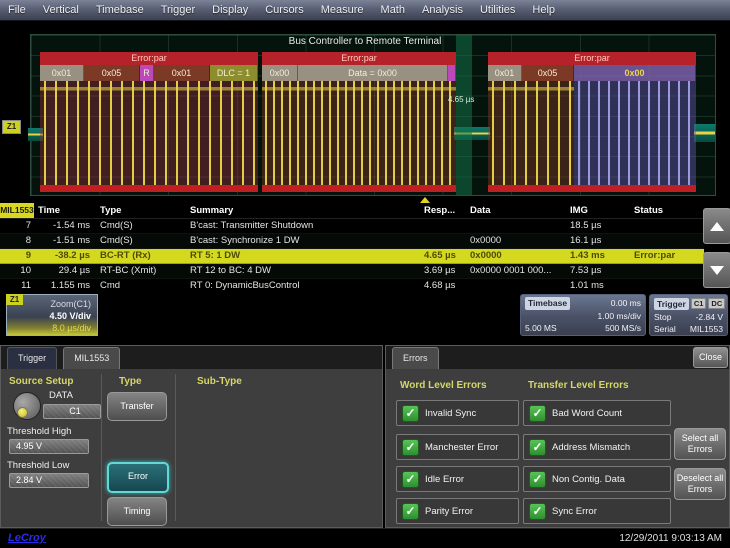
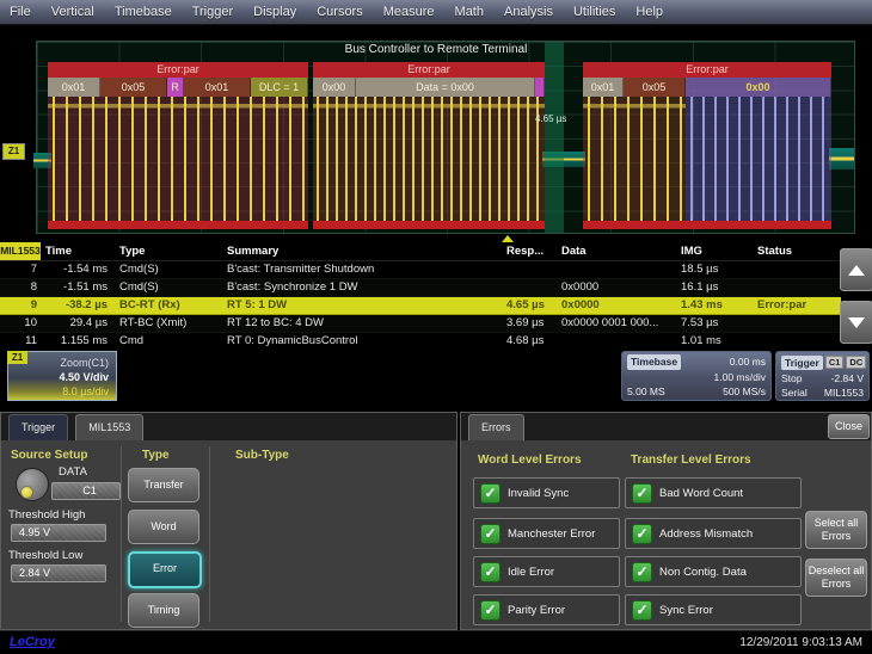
  File
  Vertical
  Timebase
  Trigger
  Display
  Cursors
  Measure
  Math
  Analysis
  Utilities
  Help
  Bus Controller to Remote Terminal
  Z1
  Error:par
  0x01
  0x05
  R
  0x01
  DLC = 1
  Error:par
  0x00
  Data = 0x00
  4.65 µs
  Error:par
  0x01
  0x05
  0x00
  MIL1553
  Time
  Type
  Summary
  Resp...
  Data
  IMG
  Status
  7
  -1.54 ms
  Cmd(S)
  B'cast: Transmitter Shutdown
  18.5 µs
  8
  -1.51 ms
  Cmd(S)
  B'cast: Synchronize 1 DW
  0x0000
  16.1 µs
  9
  -38.2 µs
  BC-RT (Rx)
  RT 5: 1 DW
  4.65 µs
  0x0000
  1.43 ms
  Error:par
  10
  29.4 µs
  RT-BC (Xmit)
  RT 12 to BC: 4 DW
  3.69 µs
  0x0000 0001 000...
  7.53 µs
  11
  1.155 ms
  Cmd
  RT 0: DynamicBusControl
  4.68 µs
  1.01 ms
  Z1
  Zoom(C1)
  4.50 V/div
  8.0 µs/div
  Timebase
  0.00 ms
  1.00 ms/div
  5.00 MS
  500 MS/s
  Trigger
  C1 DC
  Stop
  -2.84 V
  Serial
  MIL1553
  Trigger
  MIL1553
  Source Setup
  DATA
  C1
  Threshold High
  4.95 V
  Threshold Low
  2.84 V
  Type
  Transfer
+ Word
  Error
  Timing
  Sub-Type
  Errors
  Word Level Errors
  Invalid Sync
  Manchester Error
  Idle Error
  Parity Error
  Transfer Level Errors
  Bad Word Count
  Address Mismatch
  Non Contig. Data
  Sync Error
  Select all Errors
  Deselect all Errors
  Close
  LeCroy
  12/29/2011 9:03:13 AM
